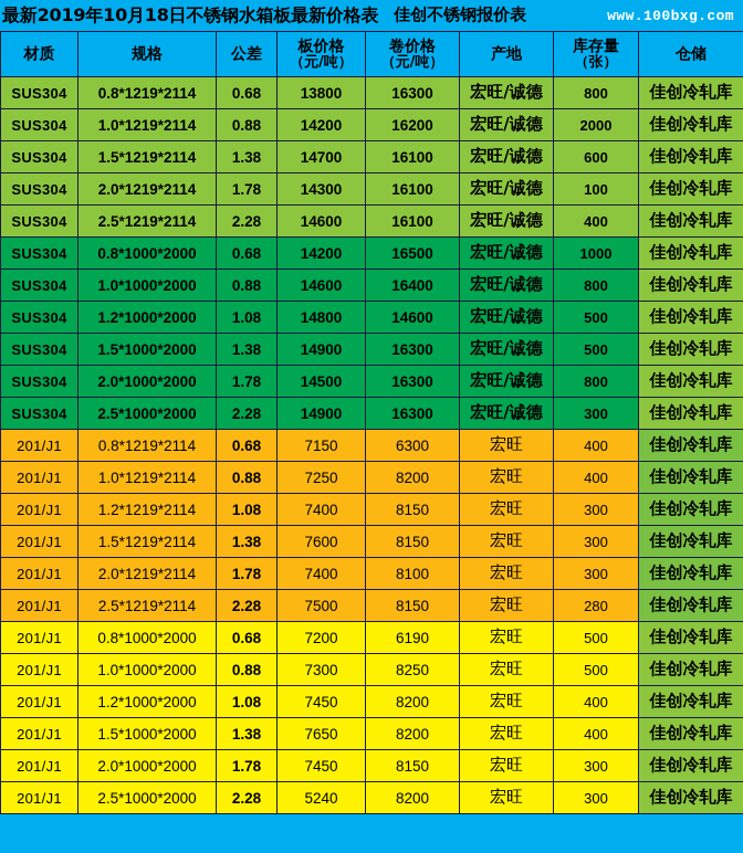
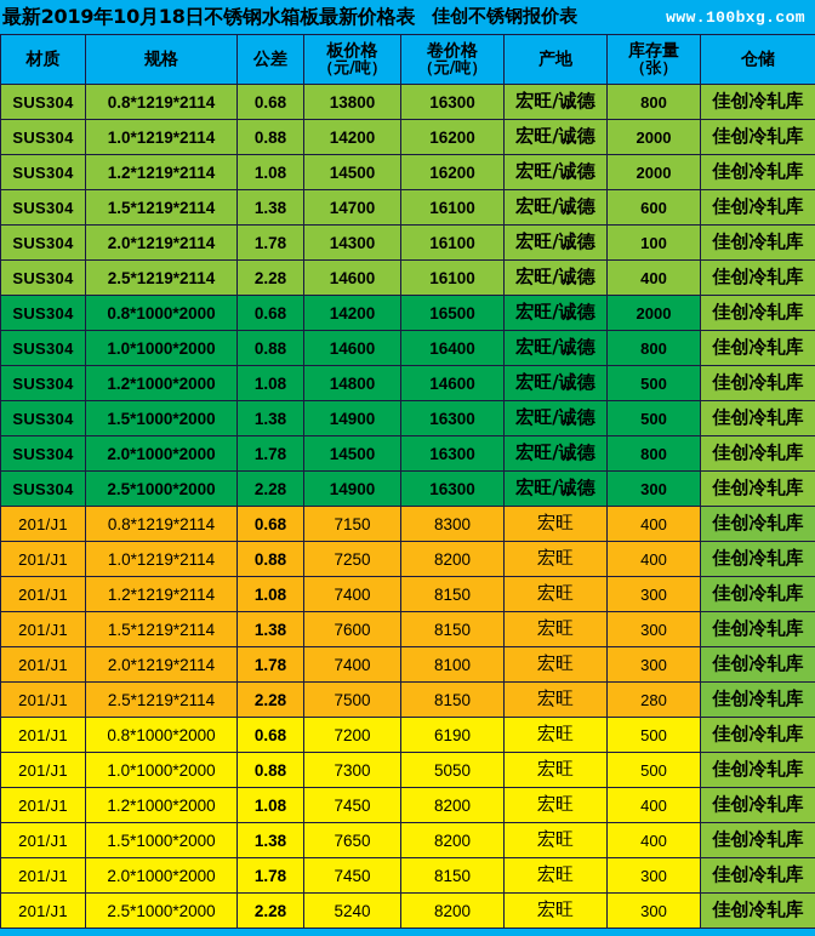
  最新2019年10月18日不锈钢水箱板最新价格表
  佳创不锈钢报价表
  www.100bxg.com
  材质	规格	公差	板价格 （元/吨）	卷价格 （元/吨）	产地	库存量 （张）	仓储
  SUS304	0.8*1219*2114	0.68	13800	16300	宏旺/诚德	800	佳创冷轧库
  SUS304	1.0*1219*2114	0.88	14200	16200	宏旺/诚德	2000	佳创冷轧库
+ SUS304	1.2*1219*2114	1.08	14500	16200	宏旺/诚德	2000	佳创冷轧库
  SUS304	1.5*1219*2114	1.38	14700	16100	宏旺/诚德	600	佳创冷轧库
  SUS304	2.0*1219*2114	1.78	14300	16100	宏旺/诚德	100	佳创冷轧库
  SUS304	2.5*1219*2114	2.28	14600	16100	宏旺/诚德	400	佳创冷轧库
- SUS304	0.8*1000*2000	0.68	14200	16500	宏旺/诚德	1000	佳创冷轧库
+ SUS304	0.8*1000*2000	0.68	14200	16500	宏旺/诚德	2000	佳创冷轧库
  SUS304	1.0*1000*2000	0.88	14600	16400	宏旺/诚德	800	佳创冷轧库
  SUS304	1.2*1000*2000	1.08	14800	14600	宏旺/诚德	500	佳创冷轧库
  SUS304	1.5*1000*2000	1.38	14900	16300	宏旺/诚德	500	佳创冷轧库
  SUS304	2.0*1000*2000	1.78	14500	16300	宏旺/诚德	800	佳创冷轧库
  SUS304	2.5*1000*2000	2.28	14900	16300	宏旺/诚德	300	佳创冷轧库
- 201/J1	0.8*1219*2114	0.68	7150	6300	宏旺	400	佳创冷轧库
+ 201/J1	0.8*1219*2114	0.68	7150	8300	宏旺	400	佳创冷轧库
  201/J1	1.0*1219*2114	0.88	7250	8200	宏旺	400	佳创冷轧库
  201/J1	1.2*1219*2114	1.08	7400	8150	宏旺	300	佳创冷轧库
  201/J1	1.5*1219*2114	1.38	7600	8150	宏旺	300	佳创冷轧库
  201/J1	2.0*1219*2114	1.78	7400	8100	宏旺	300	佳创冷轧库
  201/J1	2.5*1219*2114	2.28	7500	8150	宏旺	280	佳创冷轧库
  201/J1	0.8*1000*2000	0.68	7200	6190	宏旺	500	佳创冷轧库
- 201/J1	1.0*1000*2000	0.88	7300	8250	宏旺	500	佳创冷轧库
+ 201/J1	1.0*1000*2000	0.88	7300	5050	宏旺	500	佳创冷轧库
  201/J1	1.2*1000*2000	1.08	7450	8200	宏旺	400	佳创冷轧库
  201/J1	1.5*1000*2000	1.38	7650	8200	宏旺	400	佳创冷轧库
  201/J1	2.0*1000*2000	1.78	7450	8150	宏旺	300	佳创冷轧库
  201/J1	2.5*1000*2000	2.28	5240	8200	宏旺	300	佳创冷轧库
